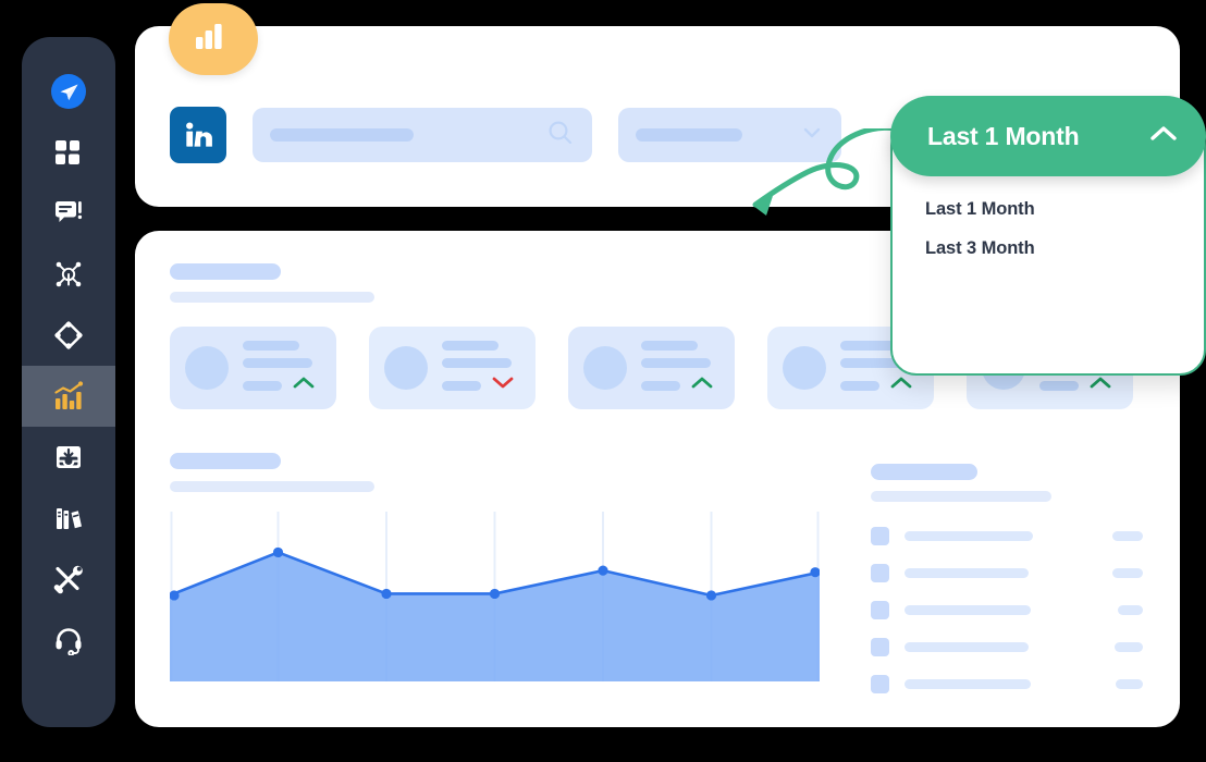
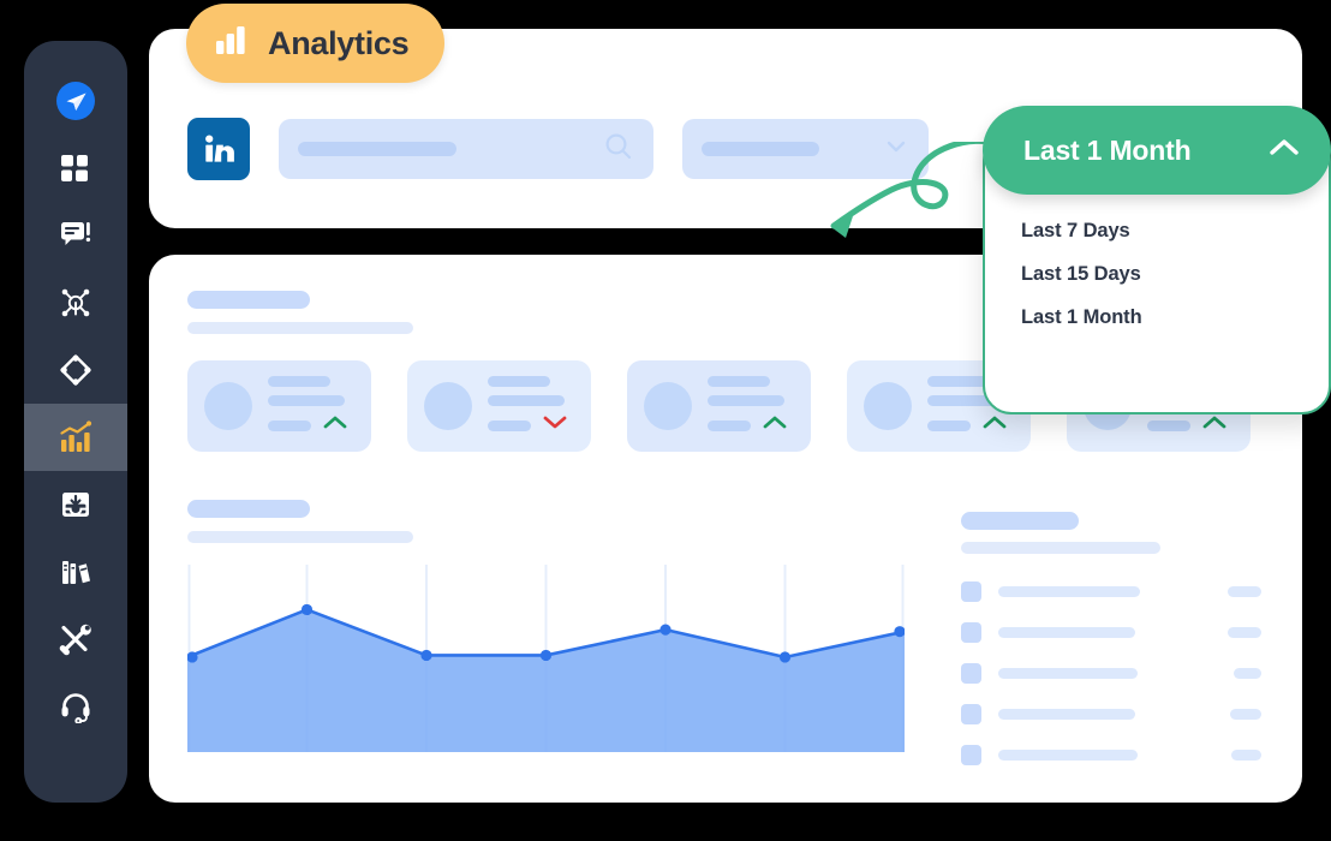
+ Analytics
+ Last 7 Days
+ Last 15 Days
  Last 1 Month
- Last 3 Month
  Last 1 Month
